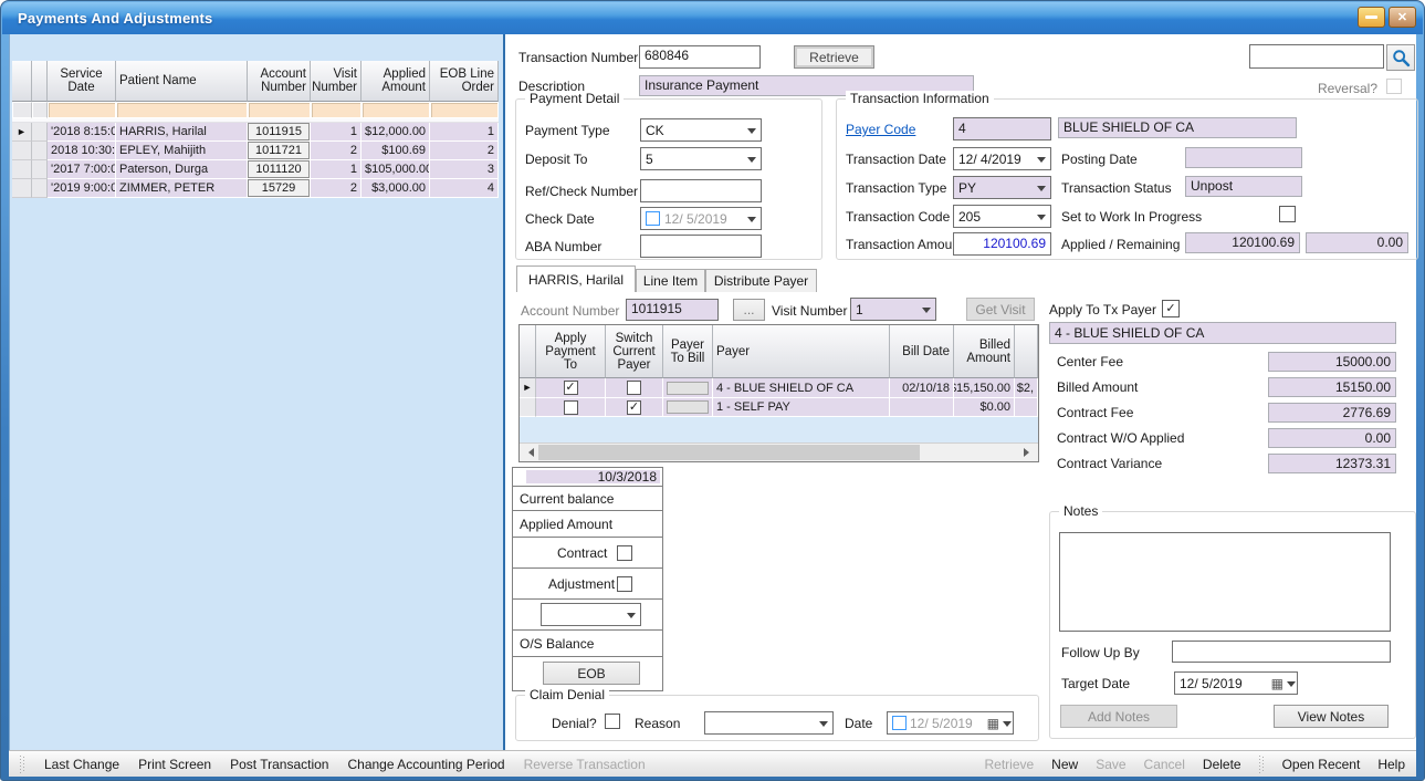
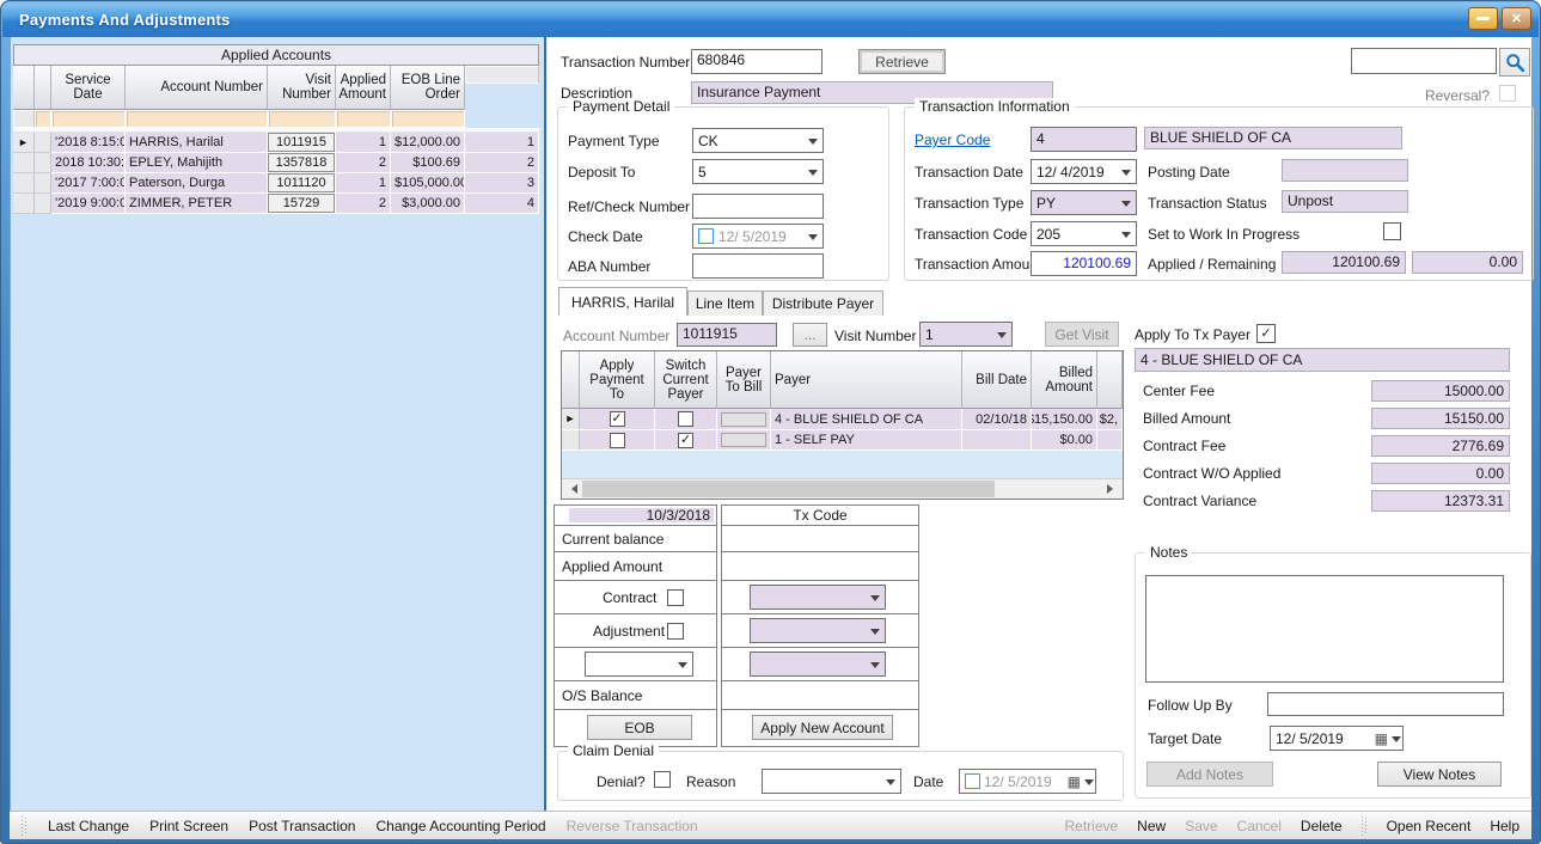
  Payments And Adjustments
+ Applied Accounts
  Service Date
- Patient Name
  Account Number
  Visit Number
  Applied Amount
  EOB Line Order
  ►
  '2018 8:15:0
  HARRIS, Harilal
  1011915
  1
  $12,000.00
  1
  2018 10:30:
  EPLEY, Mahijith
- 1011721
+ 1357818
  2
  $100.69
  2
  '2017 7:00:0
  Paterson, Durga
  1011120
  1
  $105,000.0
  3
  '2019 9:00:0
  ZIMMER, PETER
  15729
  2
  $3,000.00
  4
  Transaction Number
  680846
  Retrieve
  Description
  Insurance Payment
  Reversal?
  Payment Detail
  Payment Type
  CK
  Deposit To
  5
  Ref/Check Number
  Check Date
  12/ 5/2019
  ABA Number
  Transaction Information
  Payer Code
  4
  BLUE SHIELD OF CA
  Transaction Date
  12/ 4/2019
  Posting Date
  Transaction Type
  PY
  Transaction Status
  Unpost
  Transaction Code
  205
  Set to Work In Progress
  Transaction Amou
  120100.69
  Applied / Remaining
  120100.69
  0.00
  HARRIS, Harilal
  Line Item
  Distribute Payer
  Account Number
  1011915
  ...
  Visit Number
  1
  Get Visit
  Apply To Tx Payer
  Apply Payment To
  Switch Current Payer
  Payer To Bill
  Payer
  Bill Date
  Billed Amount
  ►
  4 - BLUE SHIELD OF CA
  02/10/18
  15,150.00
  $2,
  1 - SELF PAY
  $0.00
  4 - BLUE SHIELD OF CA
  Center Fee
  15000.00
  Billed Amount
  15150.00
  Contract Fee
  2776.69
  Contract W/O Applied
  0.00
  Contract Variance
  12373.31
  10/3/2018
  Current balance
  Applied Amount
  Contract
  Adjustment
  O/S Balance
  EOB
+ Tx Code
+ Apply New Account
  Claim Denial
  Denial?
  Reason
  Date
  12/ 5/2019
  ▦
  Notes
  Follow Up By
  Target Date
  12/ 5/2019
  ▦
  Add Notes
  View Notes
  Last Change
  Print Screen
  Post Transaction
  Change Accounting Period
  Reverse Transaction
  Retrieve
  New
  Save
  Cancel
  Delete
  Open Recent
  Help
